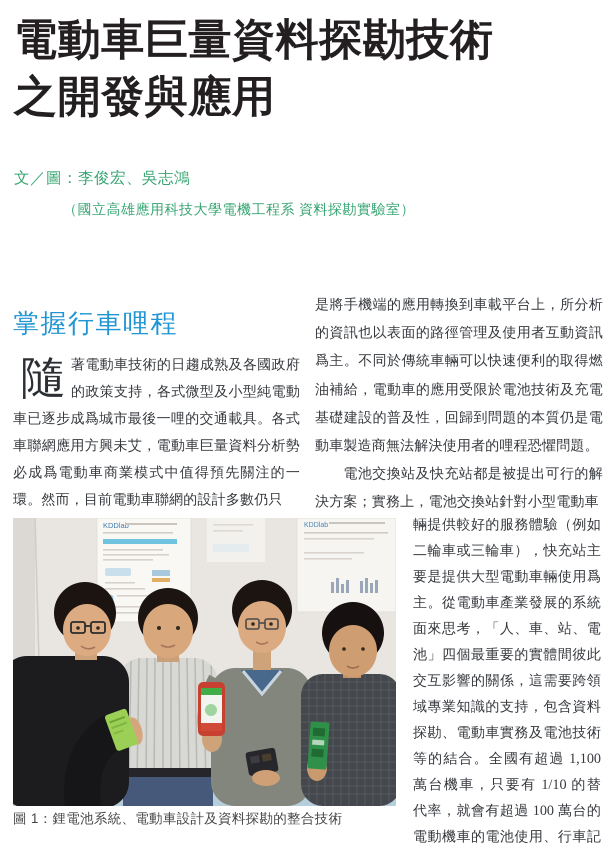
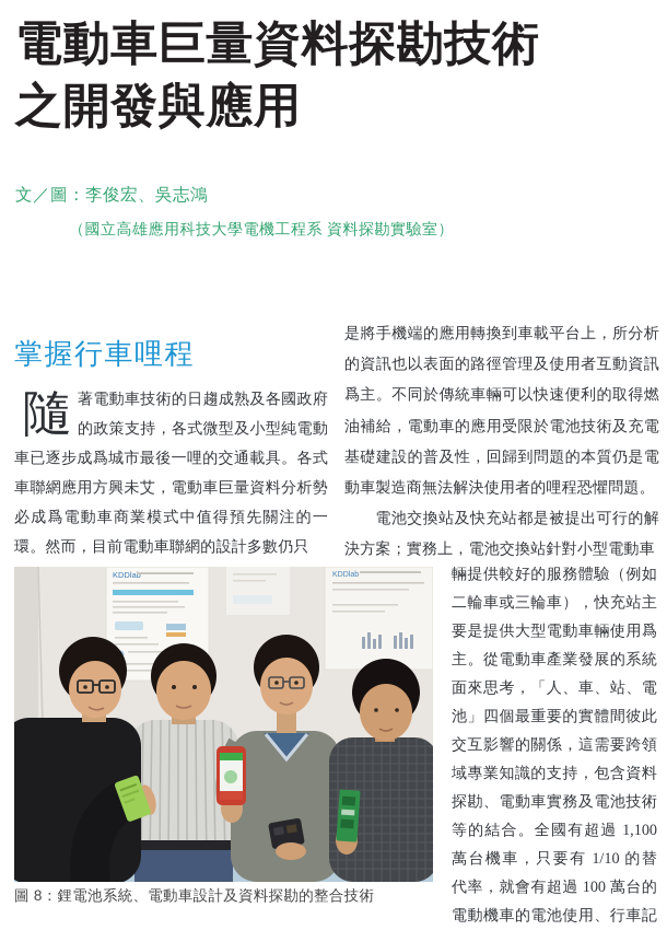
  電動車巨量資料探勘技術
  之開發與應用
  文／圖：李俊宏、吳志鴻
  （國立高雄應用科技大學電機工程系 資料探勘實驗室）
  掌握行車哩程
  隨
  著電動車技術的日趨成熟及各國政府的政策支持，各式微型及小型純電動車已逐步成爲城市最後一哩的交通載具。各式車聯網應用方興未艾，電動車巨量資料分析勢必成爲電動車商業模式中值得預先關注的一環。然而，目前電動車聯網的設計多數仍只
  是將手機端的應用轉換到車載平台上，所分析的資訊也以表面的路徑管理及使用者互動資訊爲主。不同於傳統車輛可以快速便利的取得燃油補給，電動車的應用受限於電池技術及充電基礎建設的普及性，回歸到問題的本質仍是電動車製造商無法解決使用者的哩程恐懼問題。
  電池交換站及快充站都是被提出可行的解決方案；實務上，電池交換站針對小型電動車
  輛提供較好的服務體驗（例如二輪車或三輪車），快充站主要是提供大型電動車輛使用爲主。從電動車產業發展的系統面來思考，「人、車、站、電池」四個最重要的實體間彼此交互影響的關係，這需要跨領域專業知識的支持，包含資料探勘、電動車實務及電池技術等的結合。全國有超過 1,100 萬台機車，只要有 1/10 的替代率，就會有超過 100 萬台的電動機車的電池使用、行車記
  KDDlab
- 圖 1：鋰電池系統、電動車設計及資料探勘的整合技術
+ 圖 8：鋰電池系統、電動車設計及資料探勘的整合技術
